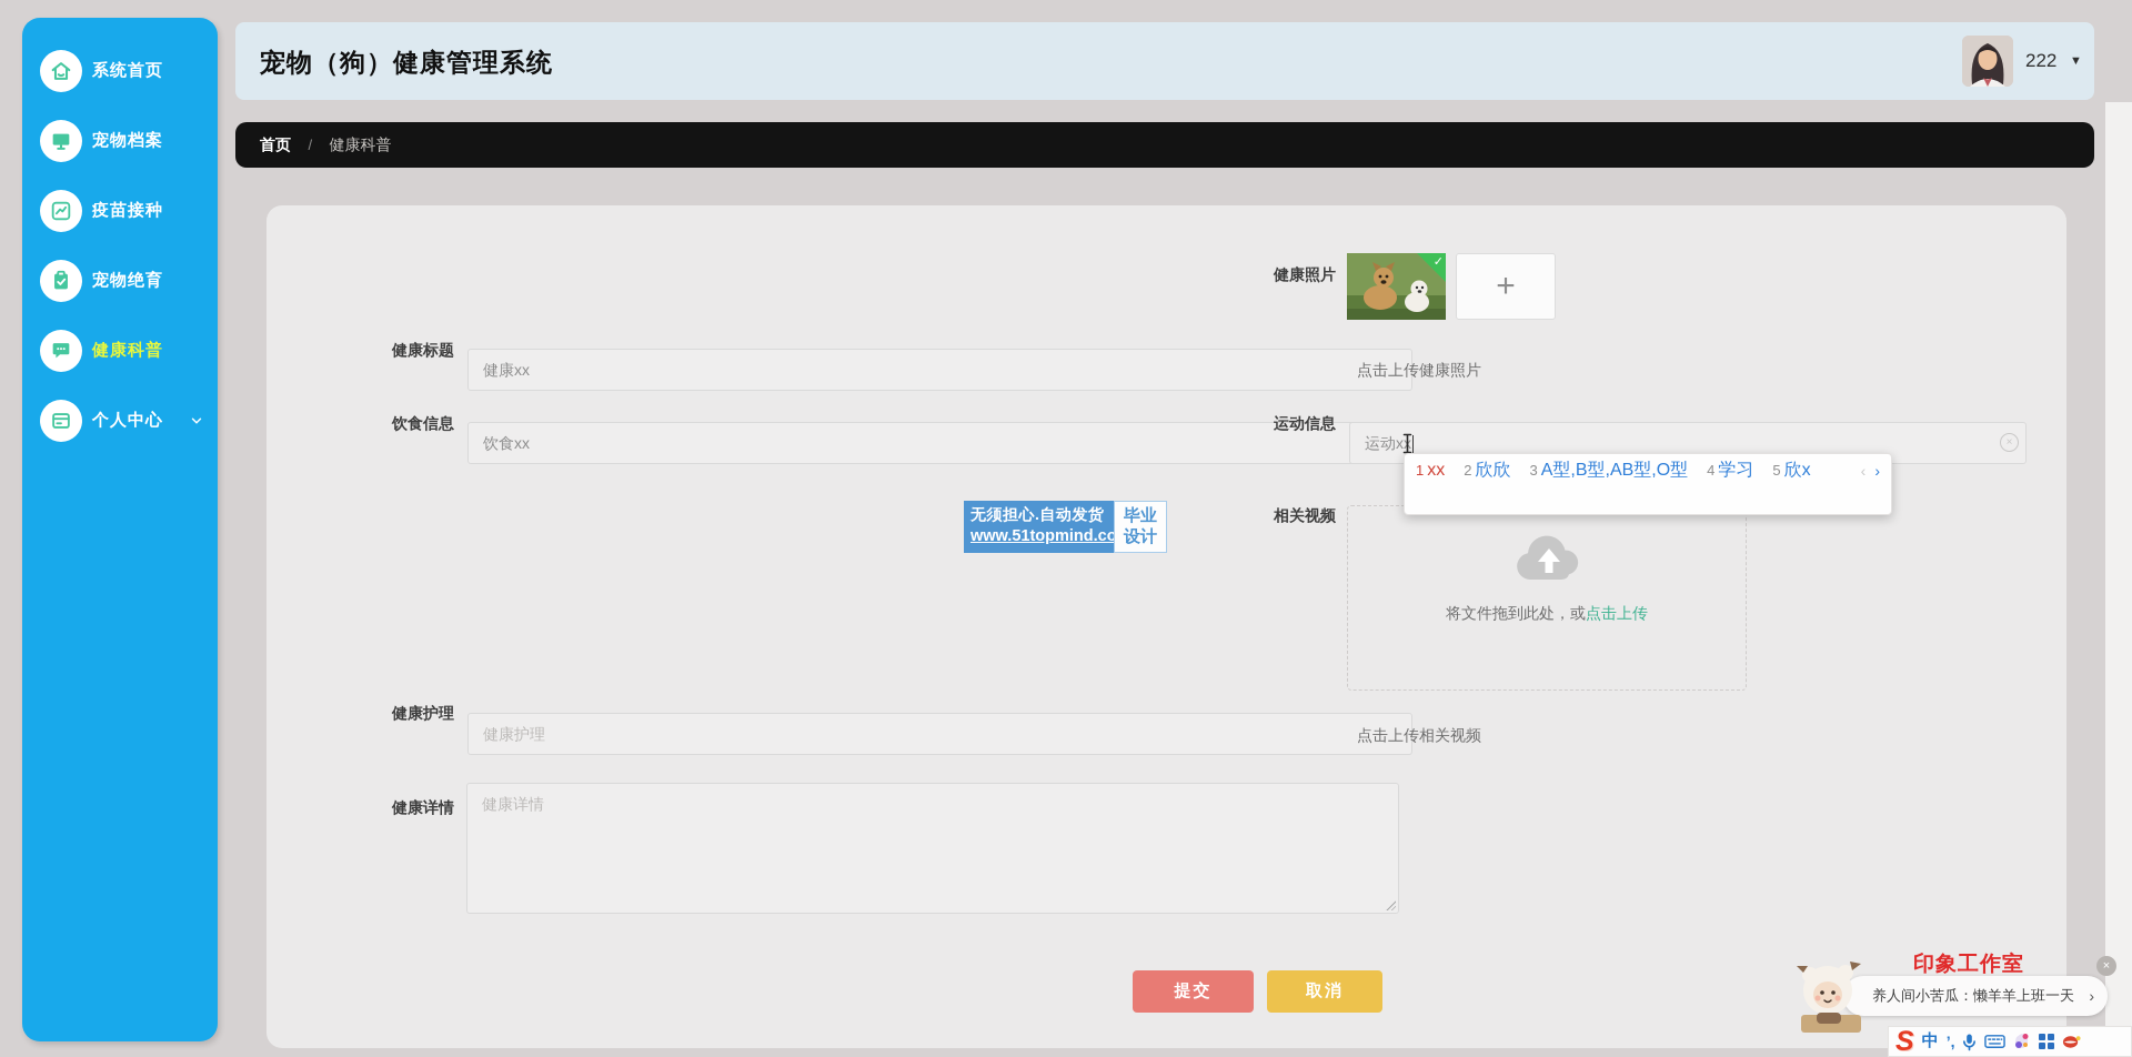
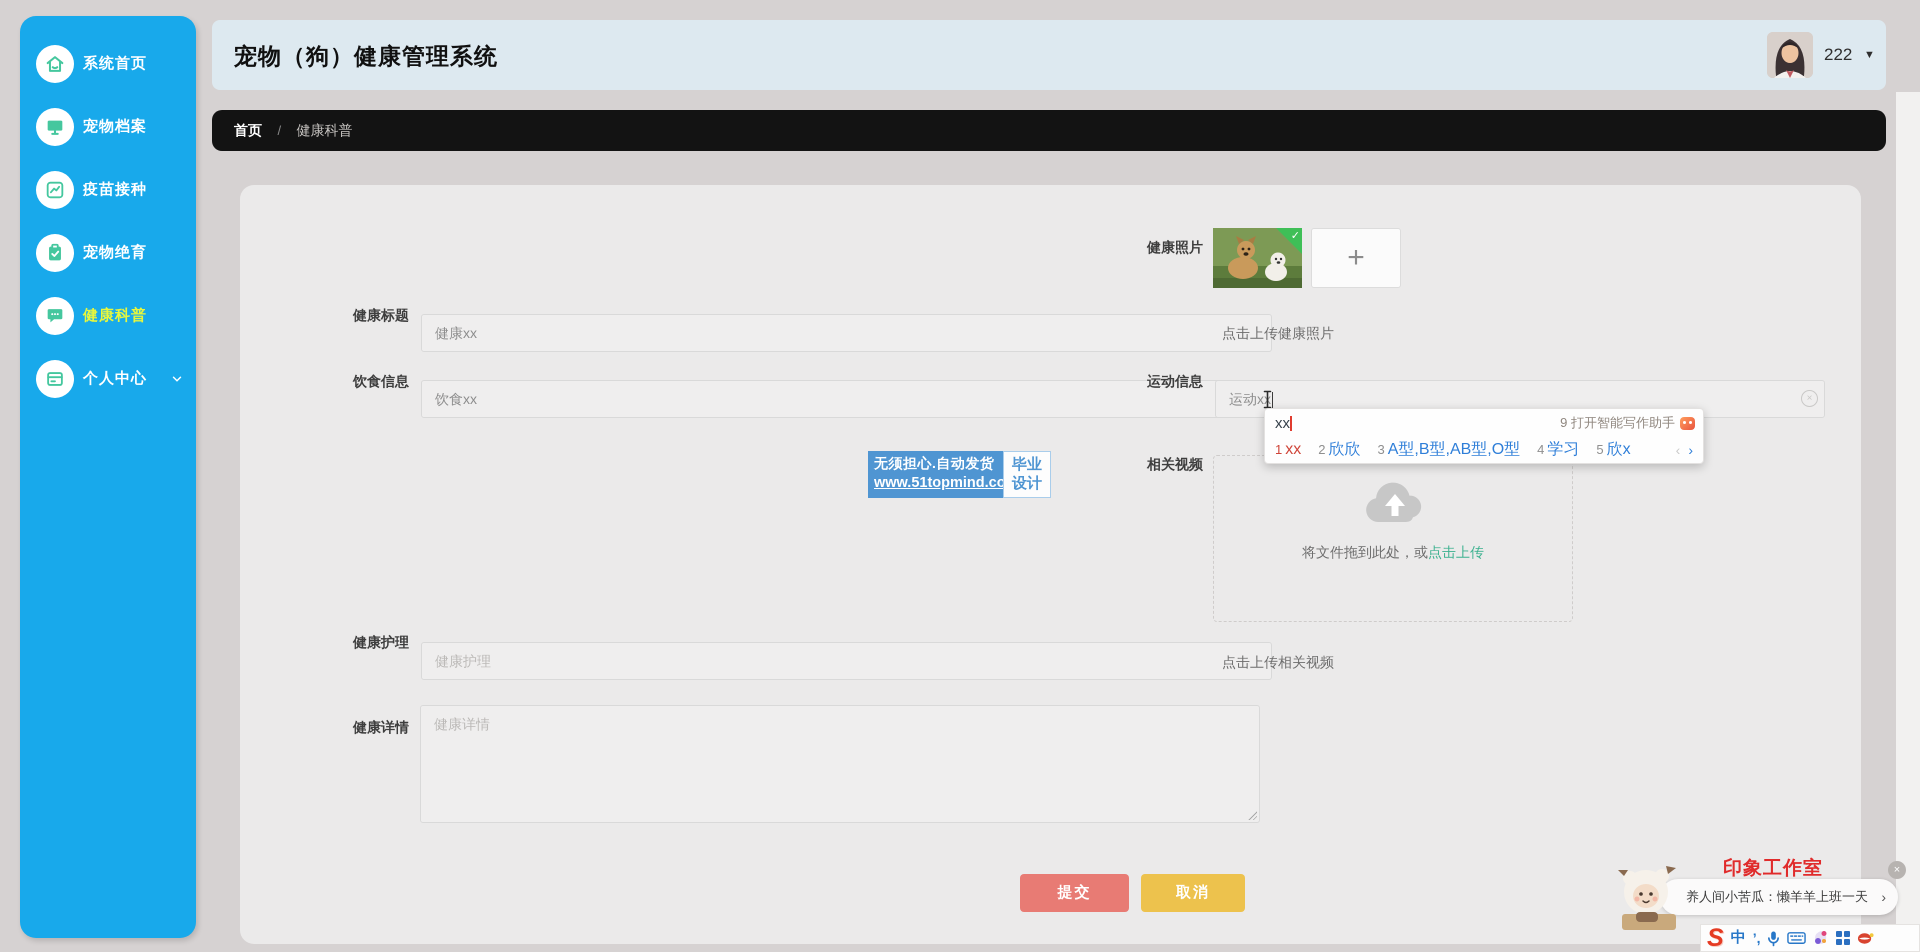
  系统首页
  宠物档案
  疫苗接种
  宠物绝育
  健康科普
  个人中心
  宠物（狗）健康管理系统
  222
  ▼
  首页 / 健康科普
  健康标题
  健康xx
  饮食信息
  饮食xx
  无须担心.自动发货
  www.51topmind.co
  毕业
  设计
  健康护理
  健康护理
  健康详情
  健康详情
  提交
  取消
  健康照片
  ✓
  +
  点击上传健康照片
  运动信息
  运动x
  ×
  相关视频
  将文件拖到此处，或点击上传
  点击上传相关视频
+ xx
+ 9 打开智能写作助手
  1 xx
  2 欣欣
  3 A型,B型,AB型,O型
  4 学习
  5 欣x
  ‹
  ›
  印象工作室
  养人间小苦瓜：懒羊羊上班一天
  ›
  ×
  S
  中
  ’,
